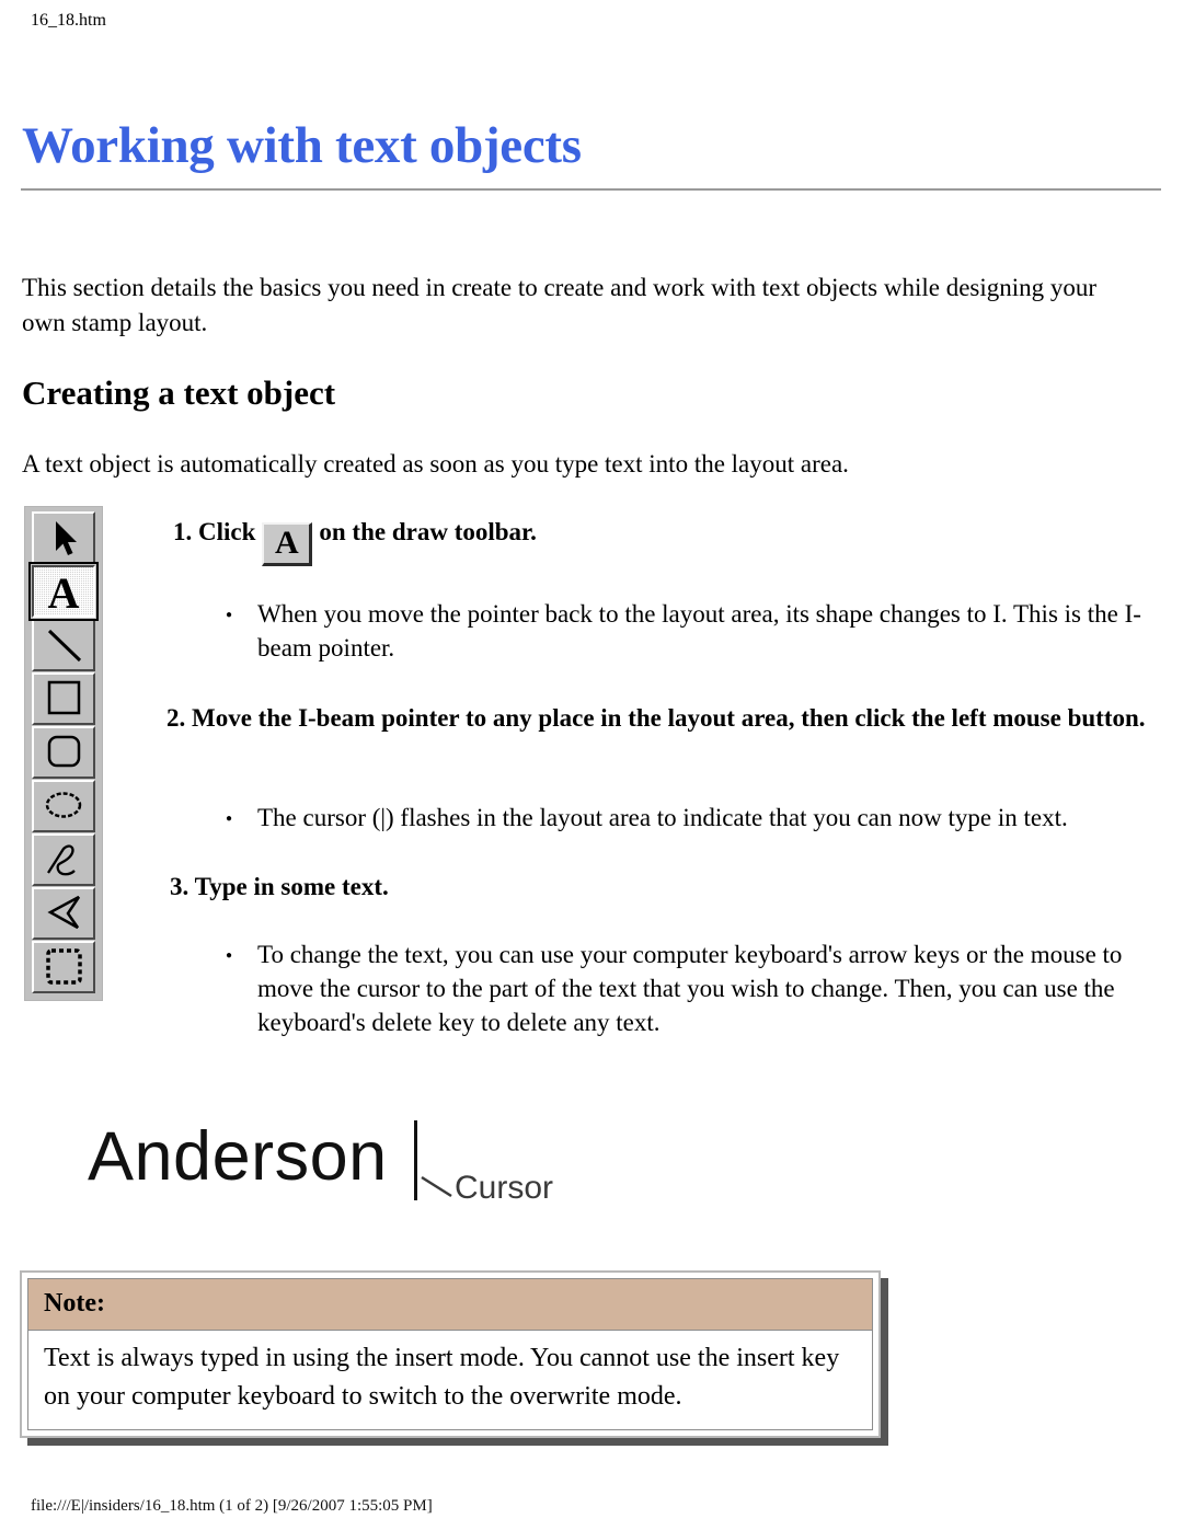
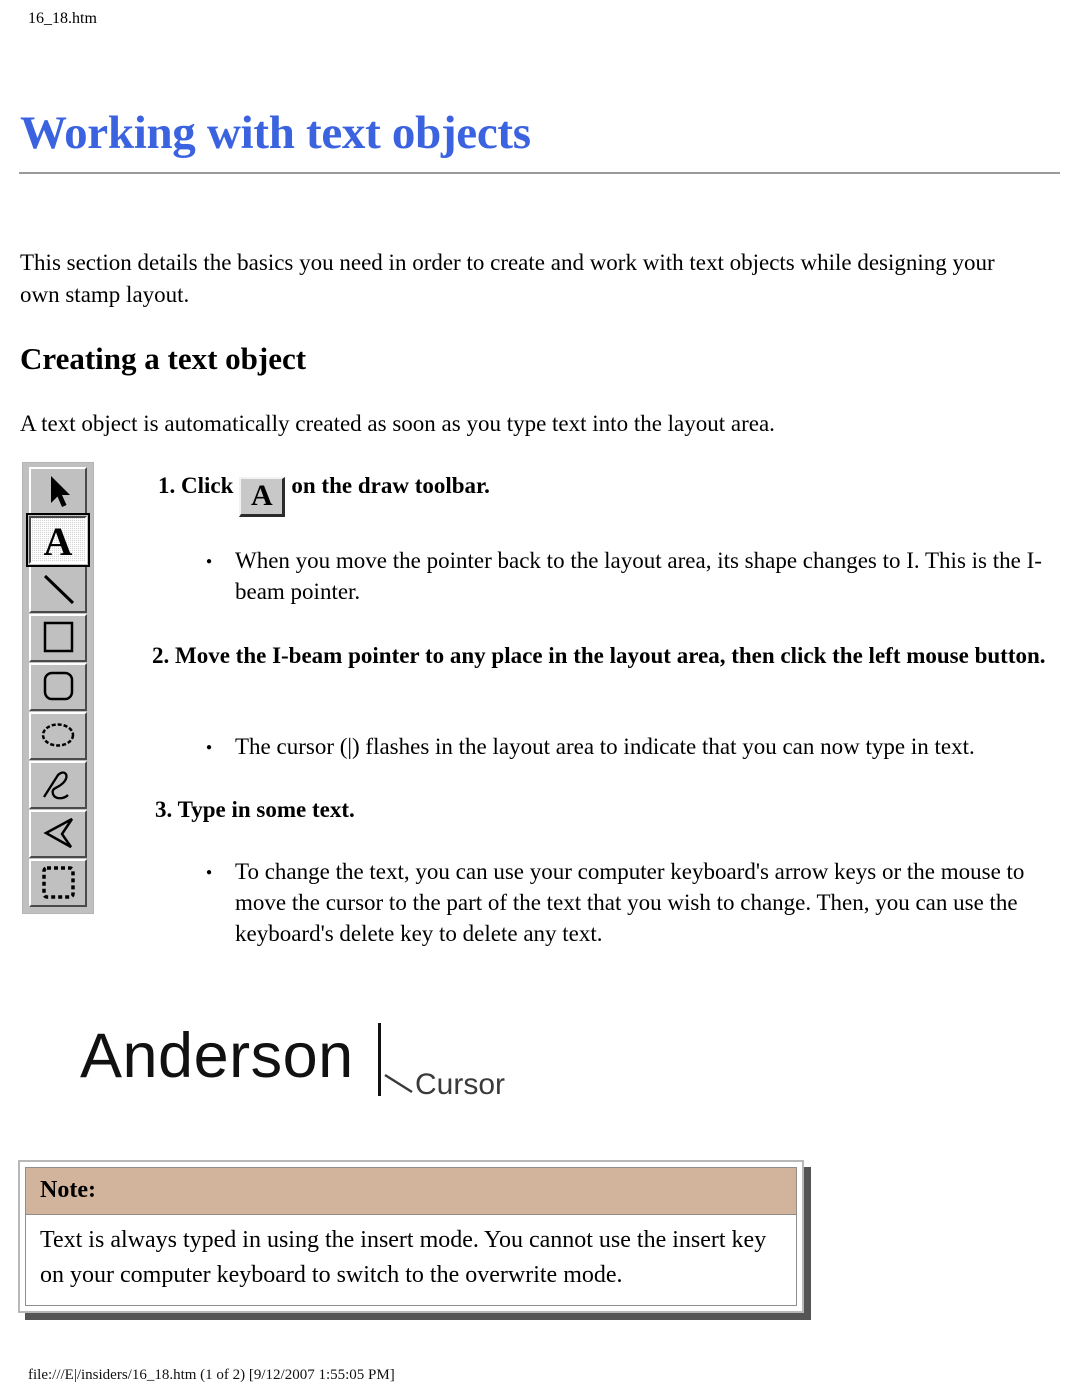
  16_18.htm
  Working with text objects
- This section details the basics you need in create to create and work with text objects while designing your own stamp layout.
+ This section details the basics you need in order to create and work with text objects while designing your own stamp layout.
  Creating a text object
  A text object is automatically created as soon as you type text into the layout area.
  A
  1. Click A on the draw toolbar.
  When you move the pointer back to the layout area, its shape changes to I. This is the I-beam pointer.
  2. Move the I-beam pointer to any place in the layout area, then click the left mouse button.
  The cursor (|) flashes in the layout area to indicate that you can now type in text.
  3. Type in some text.
  To change the text, you can use your computer keyboard's arrow keys or the mouse to move the cursor to the part of the text that you wish to change. Then, you can use the keyboard's delete key to delete any text.
  Anderson
  Cursor
  Note:
  Text is always typed in using the insert mode. You cannot use the insert key on your computer keyboard to switch to the overwrite mode.
- file:///E|/insiders/16_18.htm (1 of 2) [9/26/2007 1:55:05 PM]
+ file:///E|/insiders/16_18.htm (1 of 2) [9/12/2007 1:55:05 PM]
